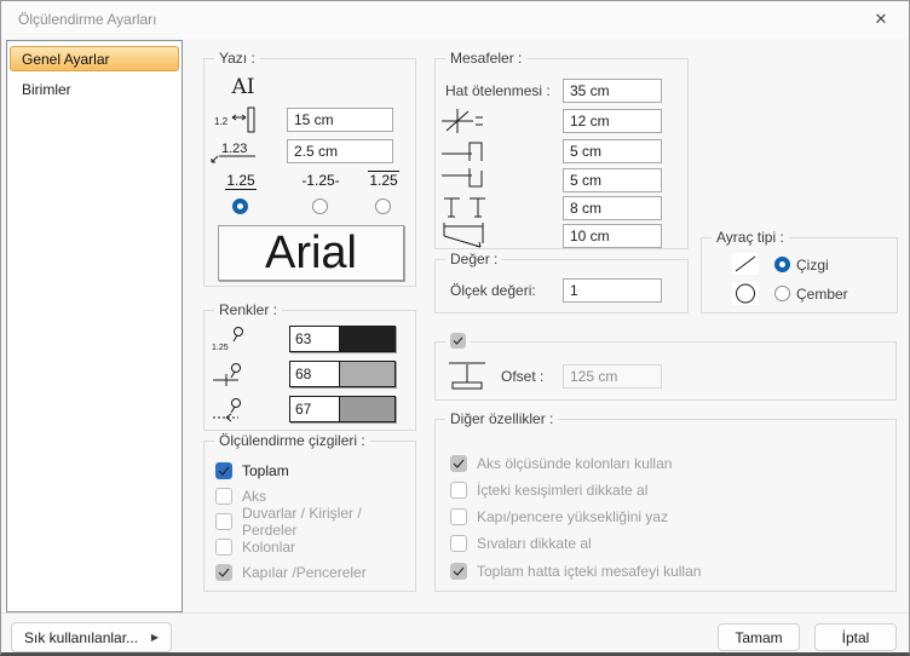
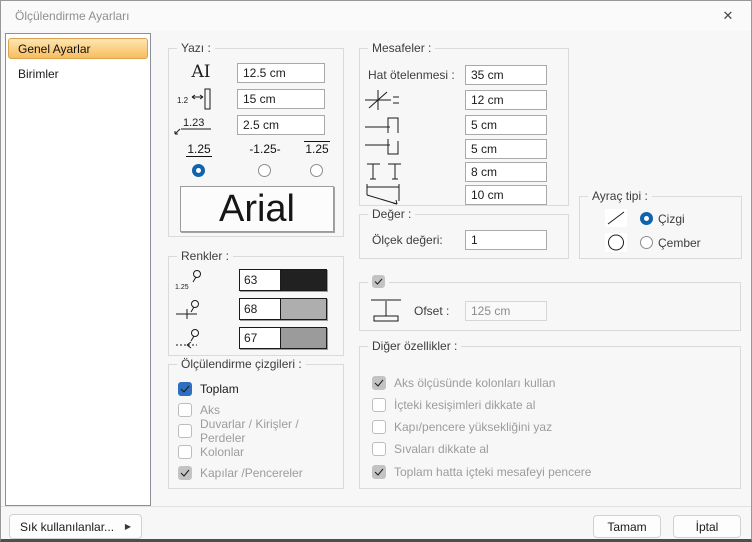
  Ölçülendirme Ayarları
  ✕
  Genel Ayarlar
  Birimler
  Yazı :
  AI
+ 12.5 cm
  1.2
  15 cm
  1.23
  2.5 cm
  1.25
  -1.25-
  1.25
  Arial
  Renkler :
  63
  68
  67
  Ölçülendirme çizgileri :
  Toplam
  Aks
  Duvarlar / Kirişler / Perdeler
  Kolonlar
  Kapılar /Pencereler
  Mesafeler :
  Hat ötelenmesi :
  35 cm
  12 cm
  5 cm
  5 cm
  8 cm
  10 cm
  Değer :
  Ölçek değeri:
  1
  Ofset :
  125 cm
  Diğer özellikler :
  Aks ölçüsünde kolonları kullan
  İçteki kesişimleri dikkate al
  Kapı/pencere yüksekliğini yaz
  Sıvaları dikkate al
- Toplam hatta içteki mesafeyi kullan
+ Toplam hatta içteki mesafeyi pencere
  Ayraç tipi :
  Çizgi
  Çember
  Sık kullanılanlar...
  ▶
  Tamam
  İptal
